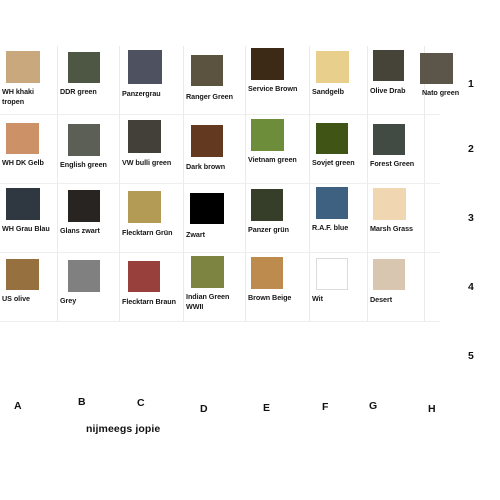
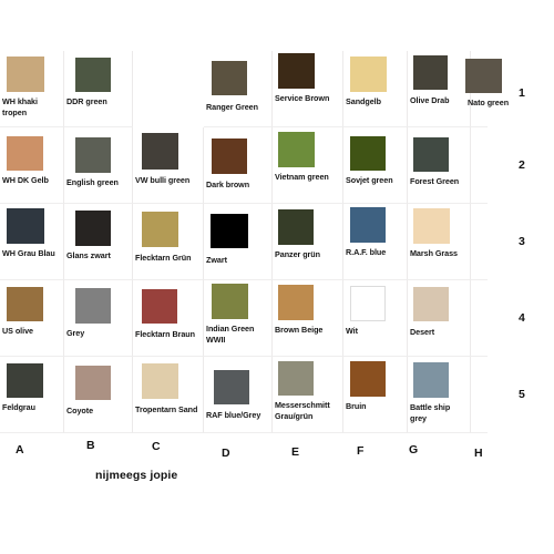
  WH khaki tropen
  DDR green
- Panzergrau
  Ranger Green
  Service Brown
  Sandgelb
  Olive Drab
  Nato green
  WH DK Gelb
  English green
  VW bulli green
  Dark brown
  Vietnam green
  Sovjet green
  Forest Green
  WH Grau Blau
  Glans zwart
  Flecktarn Grün
  Zwart
  Panzer grün
  R.A.F. blue
  Marsh Grass
  US olive
  Grey
  Flecktarn Braun
  Indian Green WWII
  Brown Beige
  Wit
  Desert
+ Feldgrau
+ Coyote
+ Tropentarn Sand
+ RAF blue/Grey
+ Messerschmitt Grau/grün
+ Bruin
+ Battle ship grey
  1
  2
  3
  4
  5
  A
  B
  C
  D
  E
  F
  G
  H
  nijmeegs jopie
